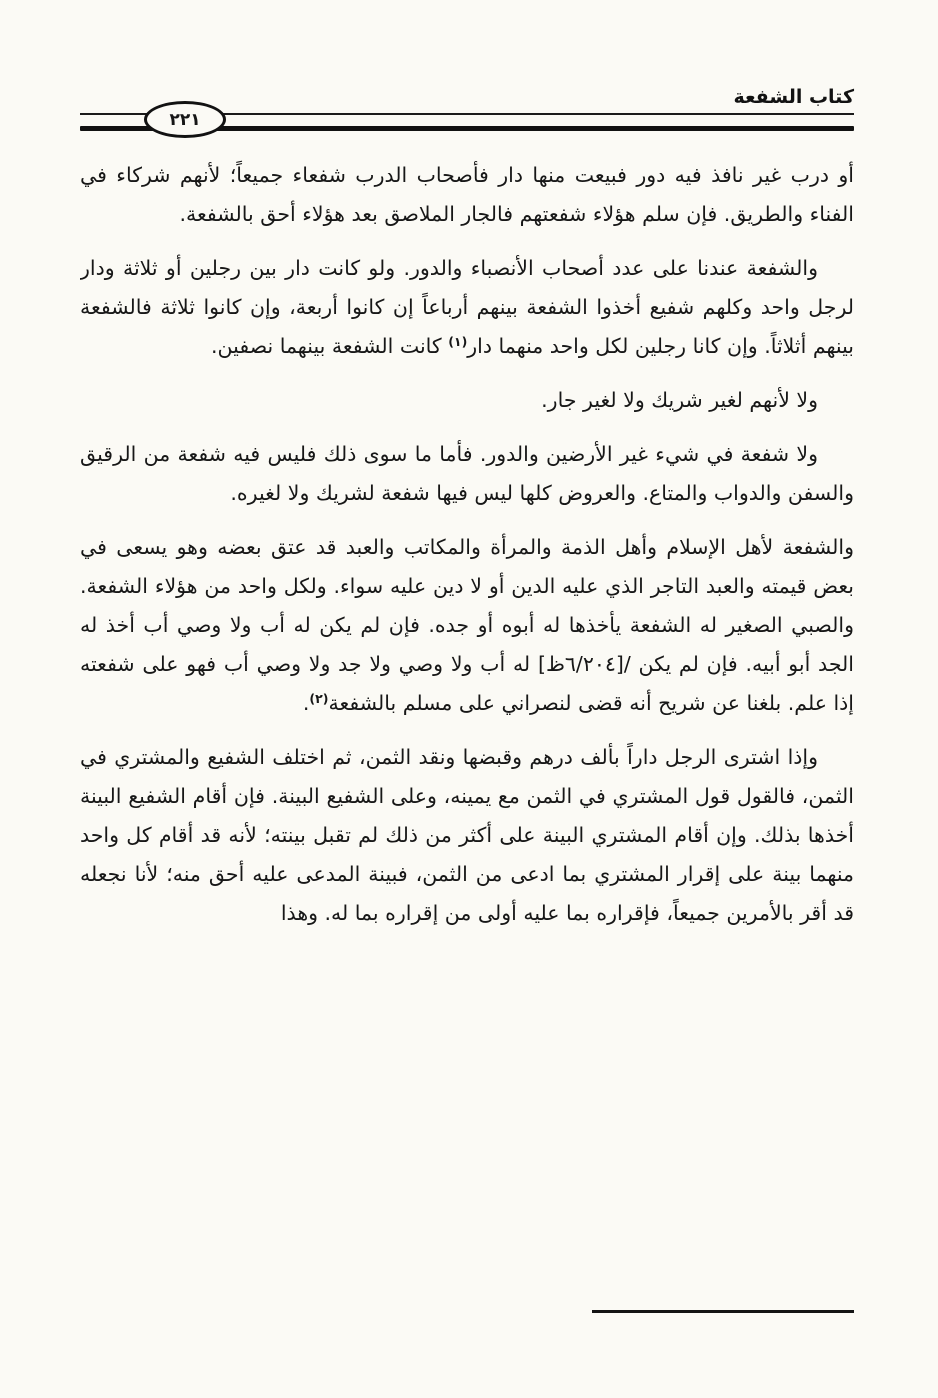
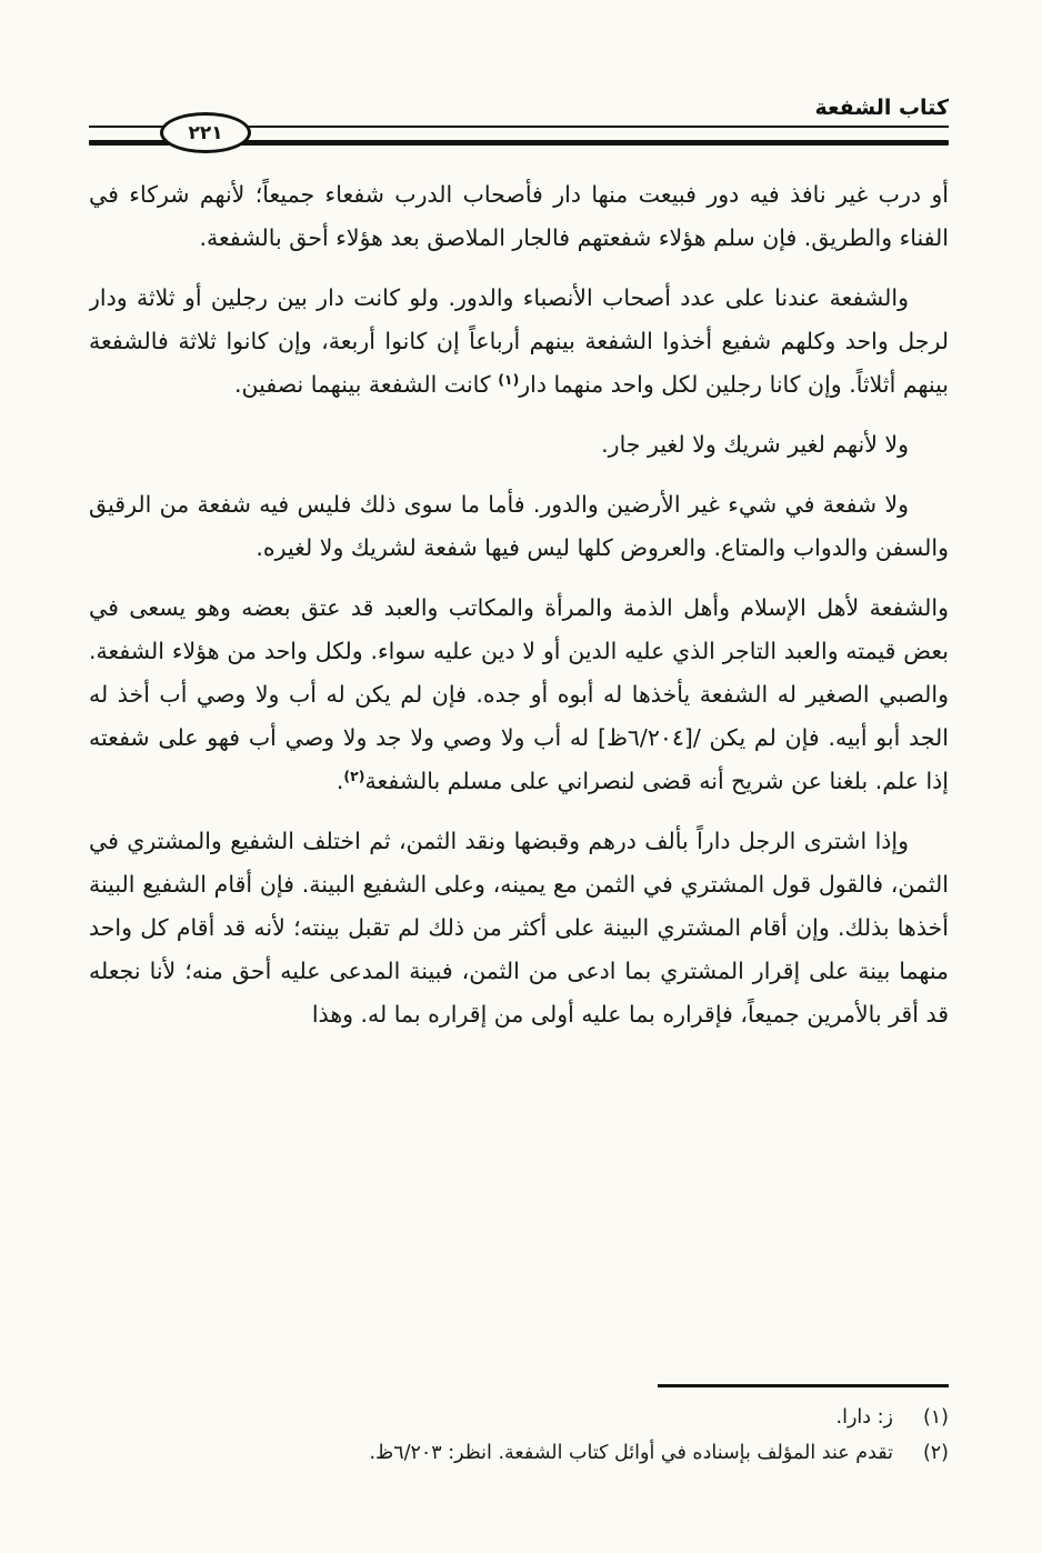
  كتاب الشفعة
  ٢٢١
  أو درب غير نافذ فيه دور فبيعت منها دار فأصحاب الدرب شفعاء جميعاً؛ لأنهم شركاء في الفناء والطريق. فإن سلم هؤلاء شفعتهم فالجار الملاصق بعد هؤلاء أحق بالشفعة.
  والشفعة عندنا على عدد أصحاب الأنصباء والدور. ولو كانت دار بين رجلين أو ثلاثة ودار لرجل واحد وكلهم شفيع أخذوا الشفعة بينهم أرباعاً إن كانوا أربعة، وإن كانوا ثلاثة فالشفعة بينهم أثلاثاً. وإن كانا رجلين لكل واحد منهما دار(١) كانت الشفعة بينهما نصفين.
  ولا لأنهم لغير شريك ولا لغير جار.
  ولا شفعة في شيء غير الأرضين والدور. فأما ما سوى ذلك فليس فيه شفعة من الرقيق والسفن والدواب والمتاع. والعروض كلها ليس فيها شفعة لشريك ولا لغيره.
  والشفعة لأهل الإسلام وأهل الذمة والمرأة والمكاتب والعبد قد عتق بعضه وهو يسعى في بعض قيمته والعبد التاجر الذي عليه الدين أو لا دين عليه سواء. ولكل واحد من هؤلاء الشفعة. والصبي الصغير له الشفعة يأخذها له أبوه أو جده. فإن لم يكن له أب ولا وصي أب أخذ له الجد أبو أبيه. فإن لم يكن /[٦/٢٠٤ظ] له أب ولا وصي ولا جد ولا وصي أب فهو على شفعته إذا علم. بلغنا عن شريح أنه قضى لنصراني على مسلم بالشفعة(٢).
  وإذا اشترى الرجل داراً بألف درهم وقبضها ونقد الثمن، ثم اختلف الشفيع والمشتري في الثمن، فالقول قول المشتري في الثمن مع يمينه، وعلى الشفيع البينة. فإن أقام الشفيع البينة أخذها بذلك. وإن أقام المشتري البينة على أكثر من ذلك لم تقبل بينته؛ لأنه قد أقام كل واحد منهما بينة على إقرار المشتري بما ادعى من الثمن، فبينة المدعى عليه أحق منه؛ لأنا نجعله قد أقر بالأمرين جميعاً، فإقراره بما عليه أولى من إقراره بما له. وهذا
+ (١)
+ ز: دارا.
+ (٢)
+ تقدم عند المؤلف بإسناده في أوائل كتاب الشفعة. انظر: ٦/٢٠٣ظ.
